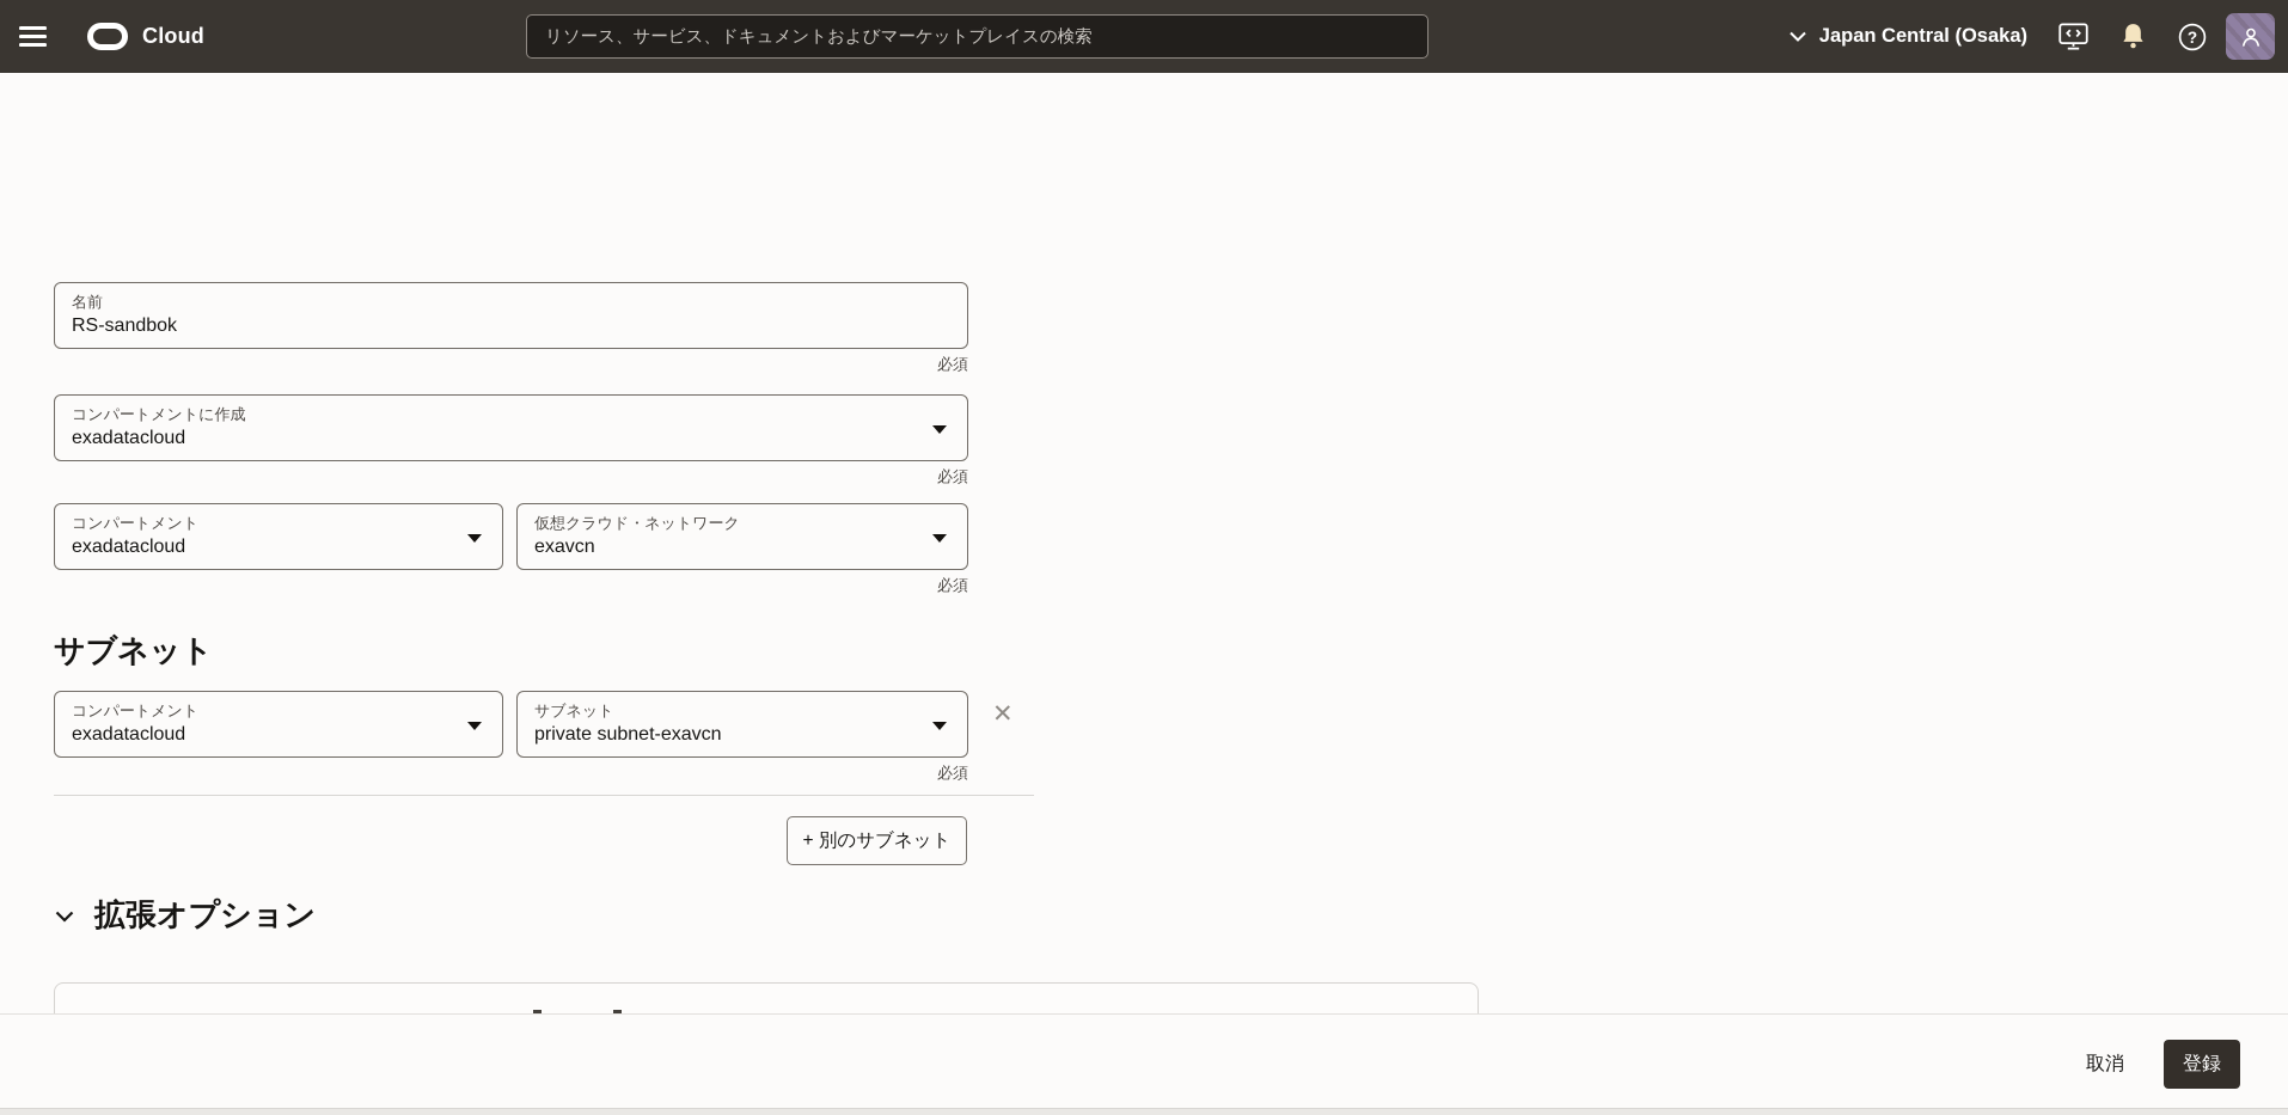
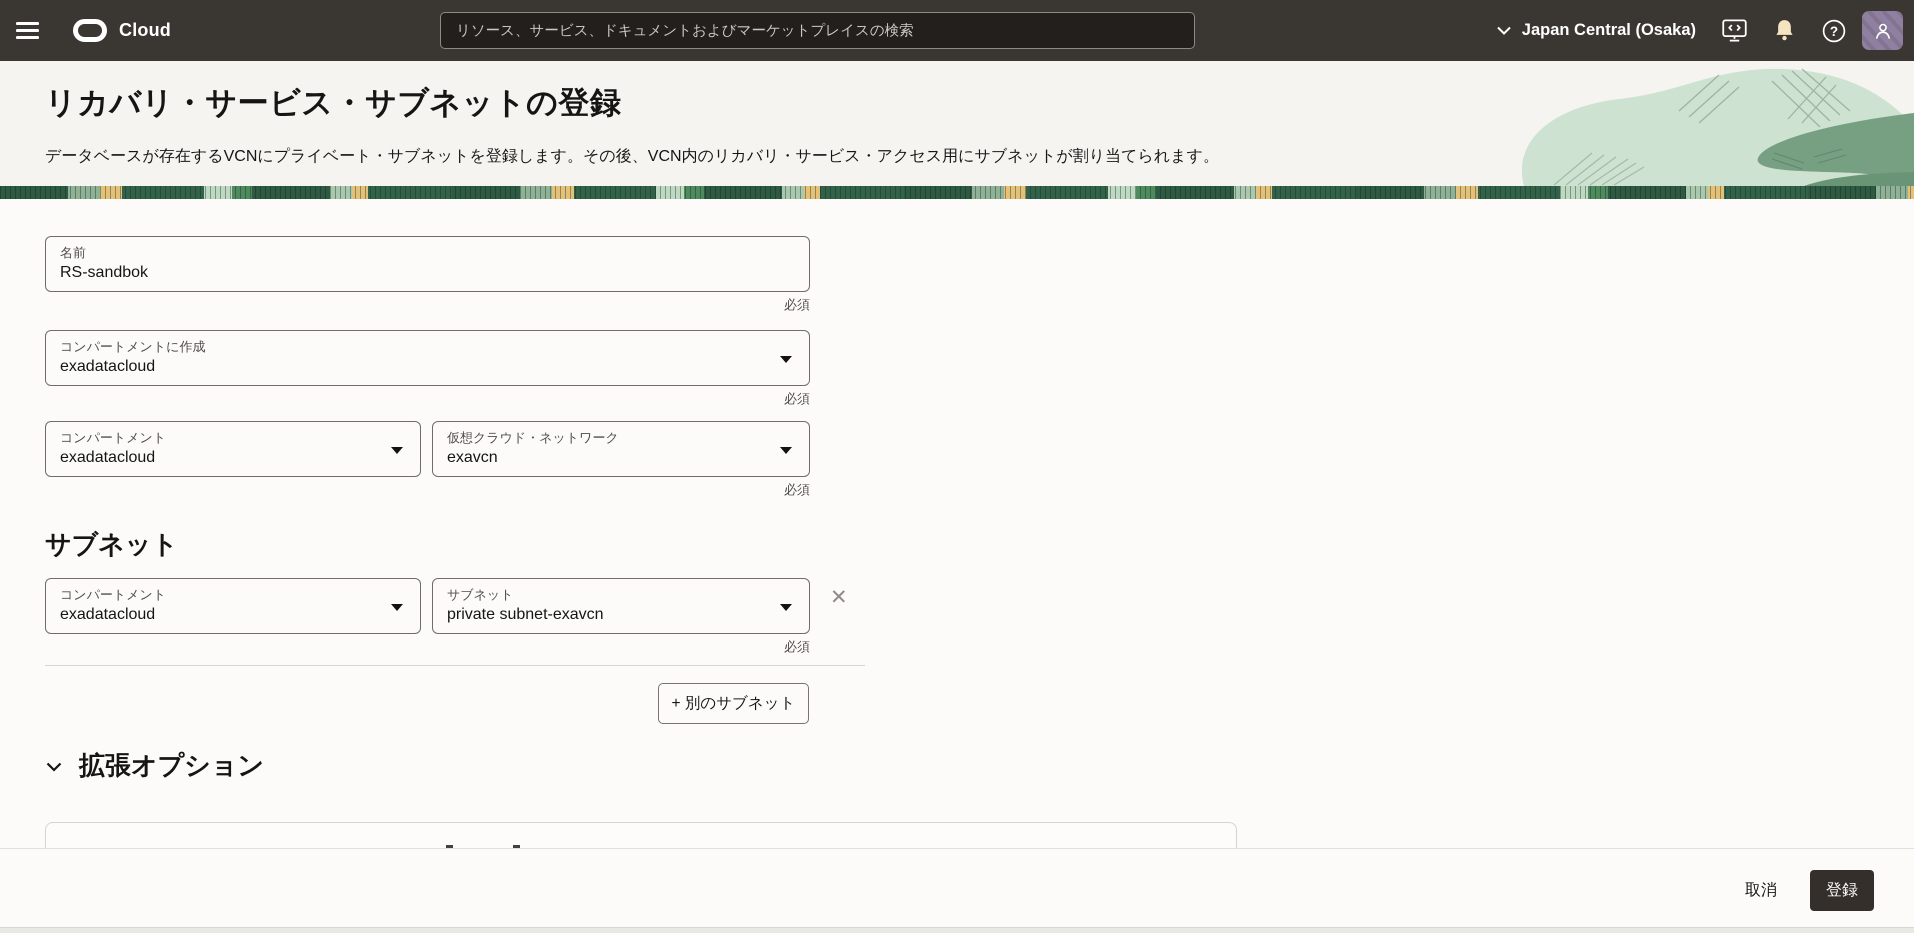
  Cloud
  リソース、サービス、ドキュメントおよびマーケットプレイスの検索
  Japan Central (Osaka)
  ?
+ リカバリ・サービス・サブネットの登録
+ データベースが存在するVCNにプライベート・サブネットを登録します。その後、VCN内のリカバリ・サービス・アクセス用にサブネットが割り当てられます。
  名前
  RS-sandbok
  必須
  コンパートメントに作成
  exadatacloud
  必須
  コンパートメント
  exadatacloud
  仮想クラウド・ネットワーク
  exavcn
  必須
  サブネット
  コンパートメント
  exadatacloud
  サブネット
  private subnet-exavcn
  ✕
  必須
  + 別のサブネット
  拡張オプション
  取消
  登録
